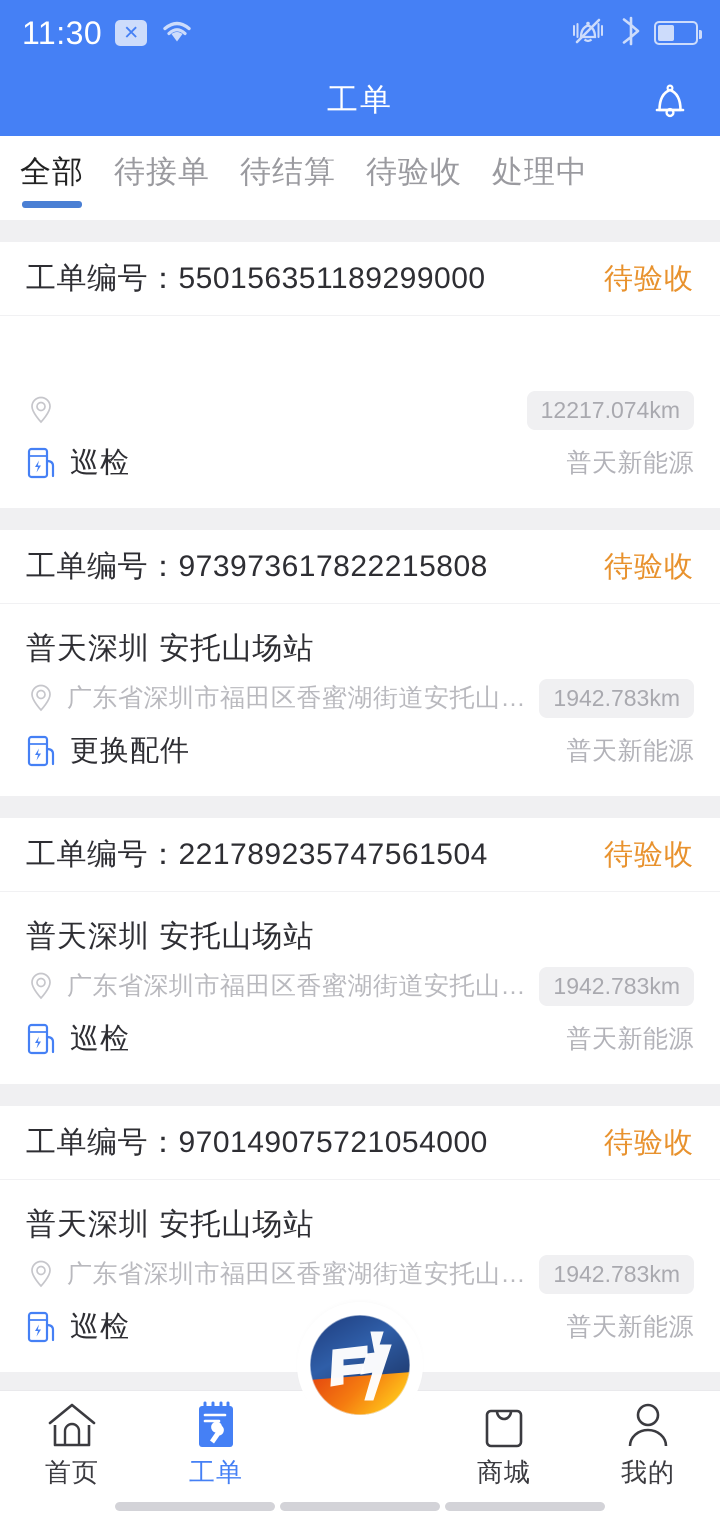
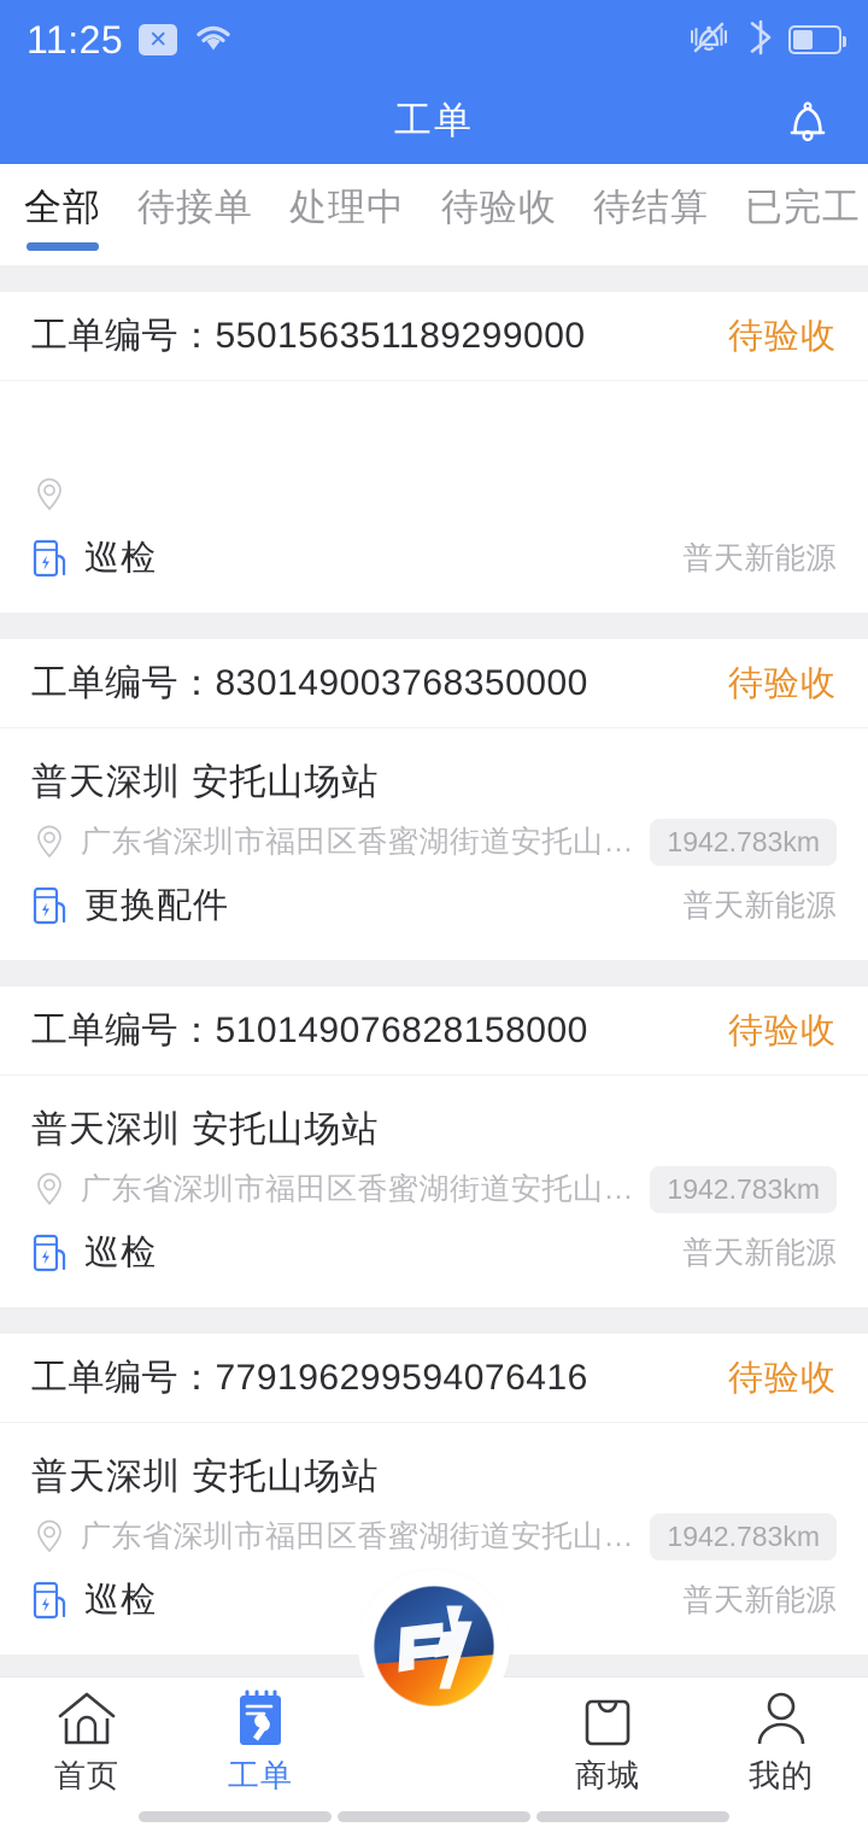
- 11:30
+ 11:25
  ✕
  工单
  全部
  待接单
- 待结算
+ 处理中
  待验收
- 处理中
+ 待结算
+ 已完工
  工单编号：550156351189299000
  待验收
- 12217.074km
  巡检
  普天新能源
- 工单编号：973973617822215808
+ 工单编号：830149003768350000
  待验收
  普天深圳 安托山场站
  广东省深圳市福田区香蜜湖街道安托山大
  1942.783km
  更换配件
  普天新能源
- 工单编号：221789235747561504
+ 工单编号：510149076828158000
  待验收
  普天深圳 安托山场站
  广东省深圳市福田区香蜜湖街道安托山大
  1942.783km
  巡检
  普天新能源
- 工单编号：970149075721054000
+ 工单编号：779196299594076416
  待验收
  普天深圳 安托山场站
  广东省深圳市福田区香蜜湖街道安托山大
  1942.783km
  巡检
  普天新能源
  首页
  工单
  商城
  我的
